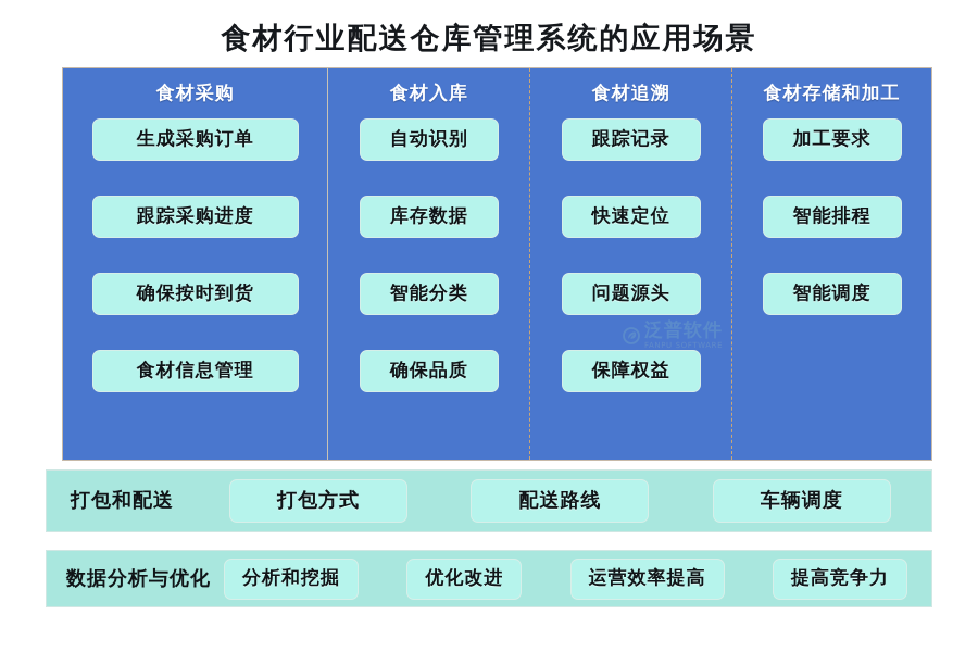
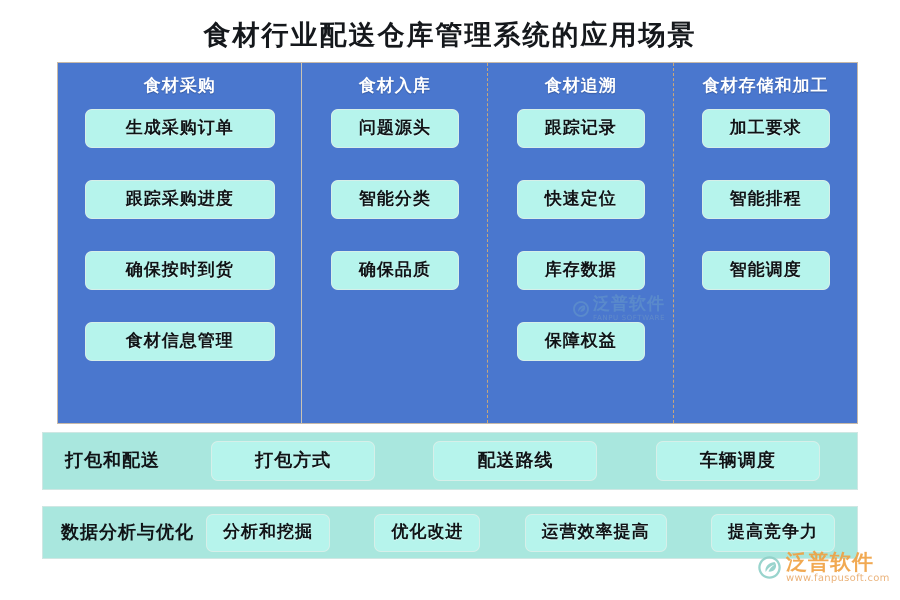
  食材行业配送仓库管理系统的应用场景
  食材采购
  生成采购订单
  跟踪采购进度
  确保按时到货
  食材信息管理
  食材入库
- 自动识别
- 库存数据
+ 问题源头
  智能分类
  确保品质
  食材追溯
  跟踪记录
  快速定位
- 问题源头
+ 库存数据
  保障权益
  食材存储和加工
  加工要求
  智能排程
  智能调度
  打包和配送
  打包方式
  配送路线
  车辆调度
  数据分析与优化
  分析和挖掘
  优化改进
  运营效率提高
  提高竞争力
+ 泛普软件
+ www.fanpusoft.com
